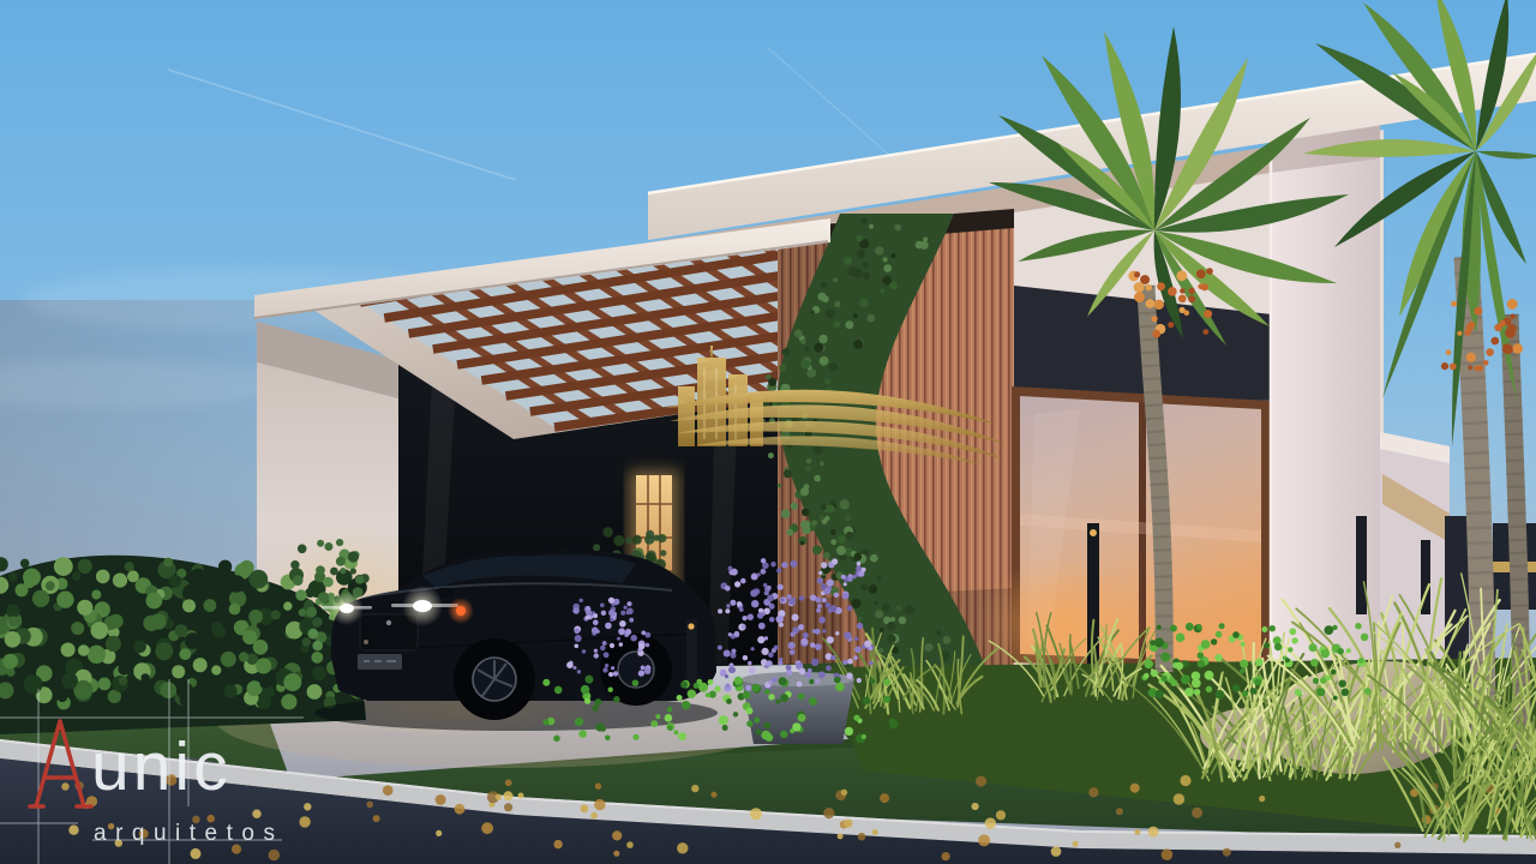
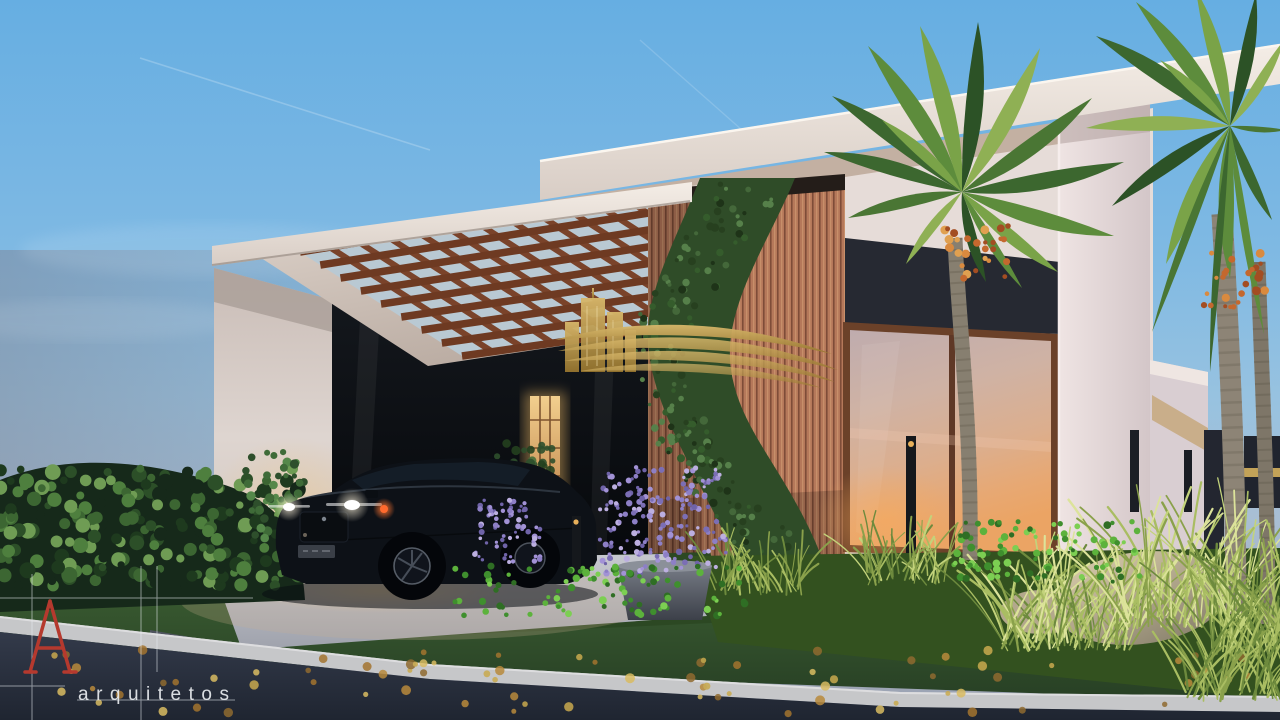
- unic
  arquitetos
